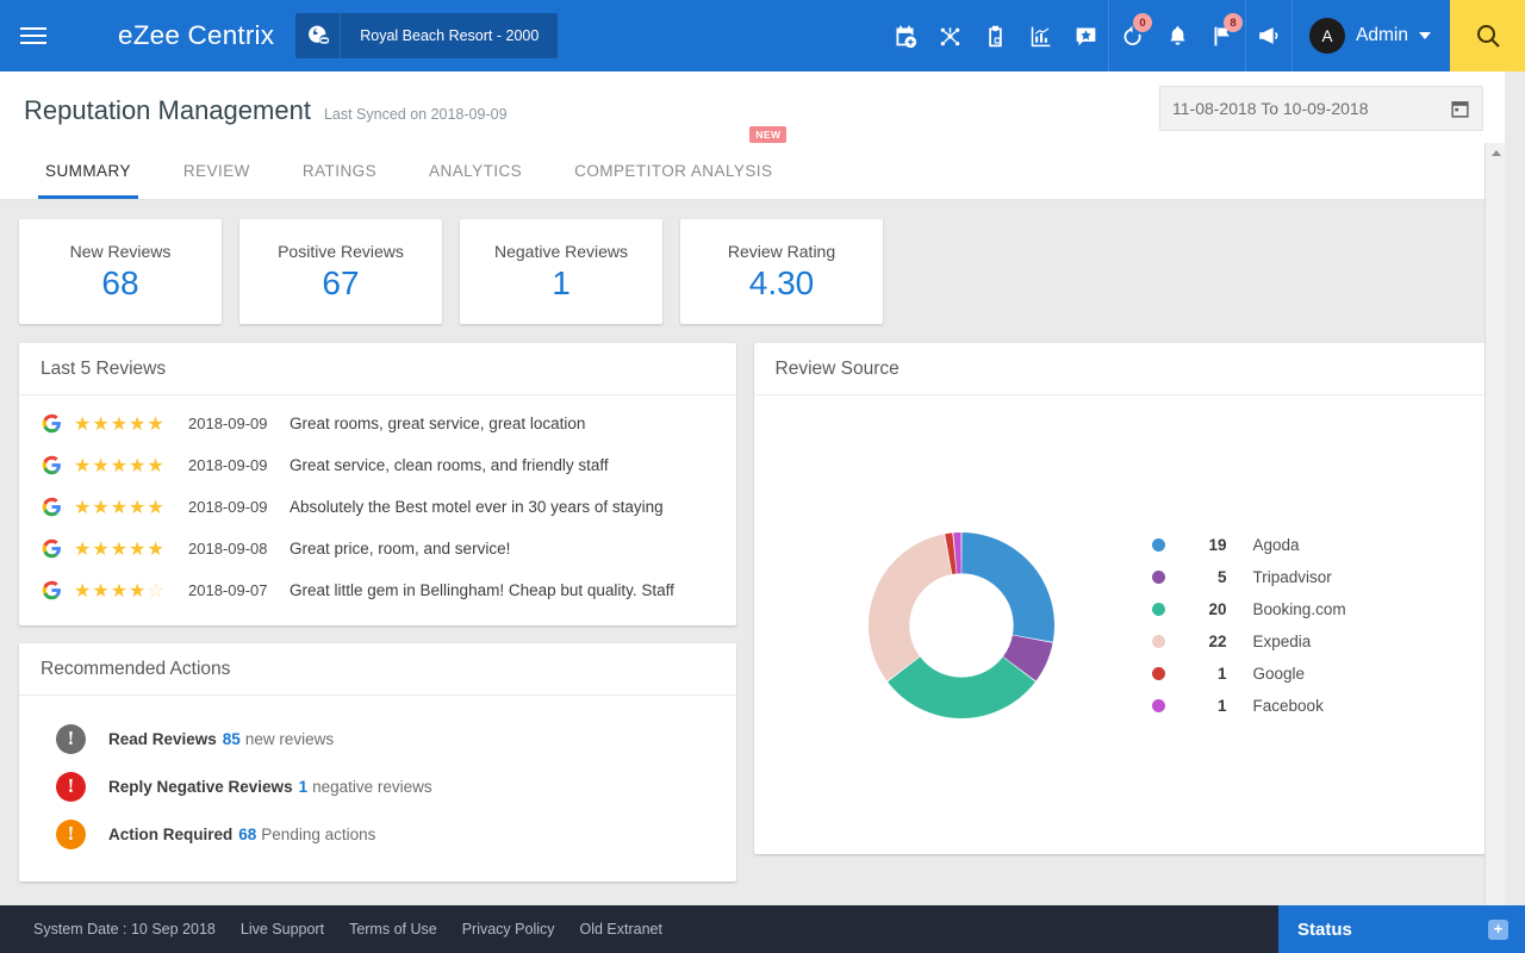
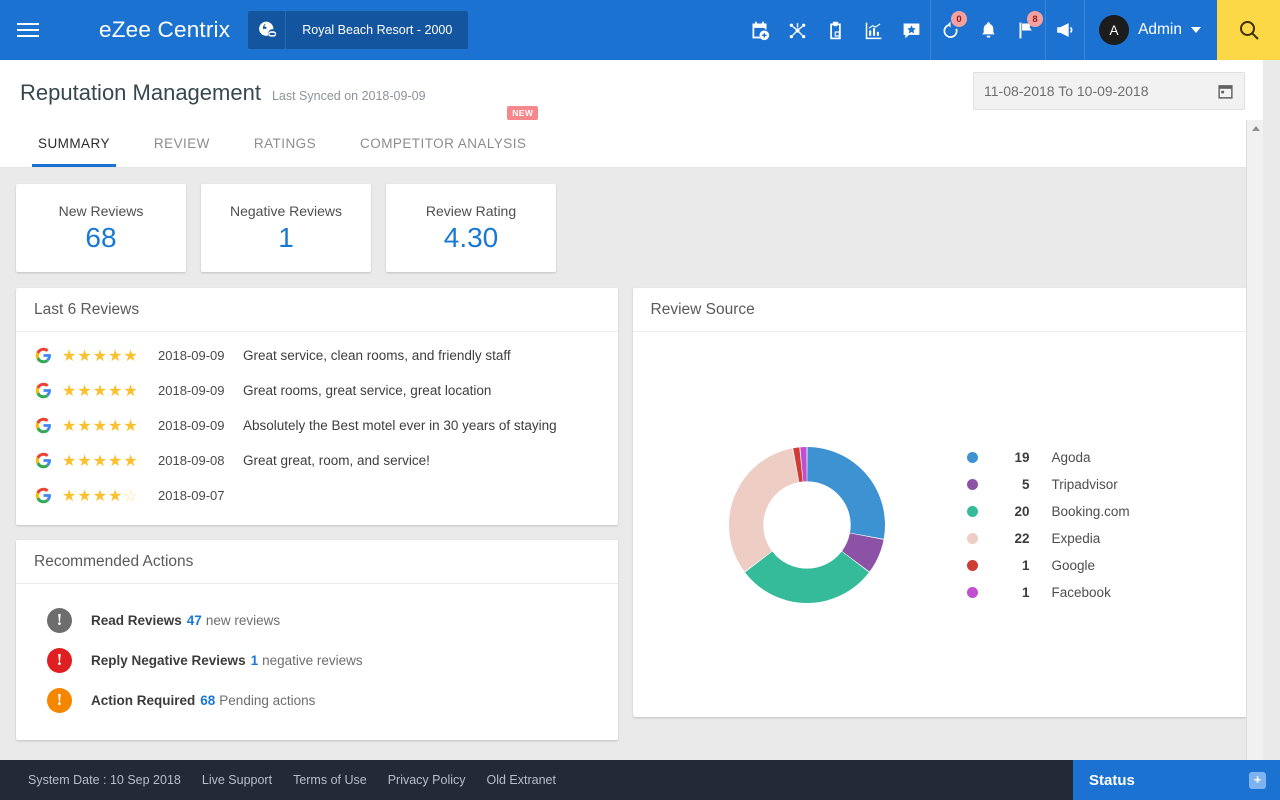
  eZee Centrix
  Royal Beach Resort - 2000
  0
  8
  A
  Admin
  Reputation Management
  Last Synced on 2018-09-09
  11-08-2018 To 10-09-2018
  SUMMARY
  REVIEW
  RATINGS
- ANALYTICS
  COMPETITOR ANALYSIS
  NEW
  New Reviews
  68
- Positive Reviews
- 67
  Negative Reviews
  1
  Review Rating
  4.30
- Last 5 Reviews
+ Last 6 Reviews
  ★★★★★
  2018-09-09
- Great rooms, great service, great location
+ Great service, clean rooms, and friendly staff
  ★★★★★
  2018-09-09
- Great service, clean rooms, and friendly staff
+ Great rooms, great service, great location
  ★★★★★
  2018-09-09
  Absolutely the Best motel ever in 30 years of staying
  ★★★★★
  2018-09-08
- Great price, room, and service!
+ Great great, room, and service!
  ★★★★☆
  2018-09-07
- Great little gem in Bellingham! Cheap but quality. Staff
  Recommended Actions
  !
- Read Reviews 85 new reviews
+ Read Reviews 47 new reviews
  !
  Reply Negative Reviews 1 negative reviews
  !
  Action Required 68 Pending actions
  Review Source
  19
  Agoda
  5
  Tripadvisor
  20
  Booking.com
  22
  Expedia
  1
  Google
  1
  Facebook
  System Date : 10 Sep 2018
  Live Support
  Terms of Use
  Privacy Policy
  Old Extranet
  Status
  +
